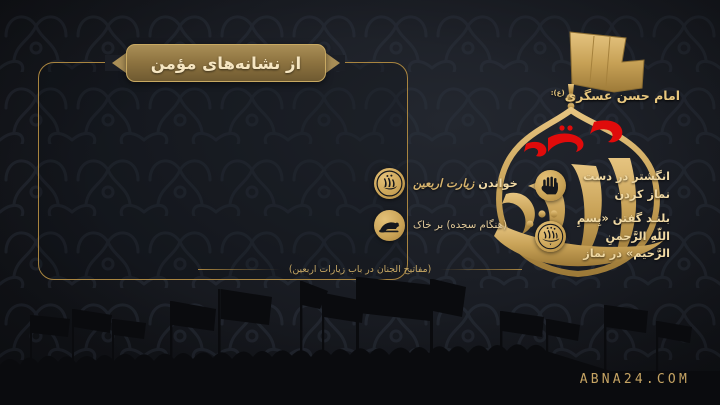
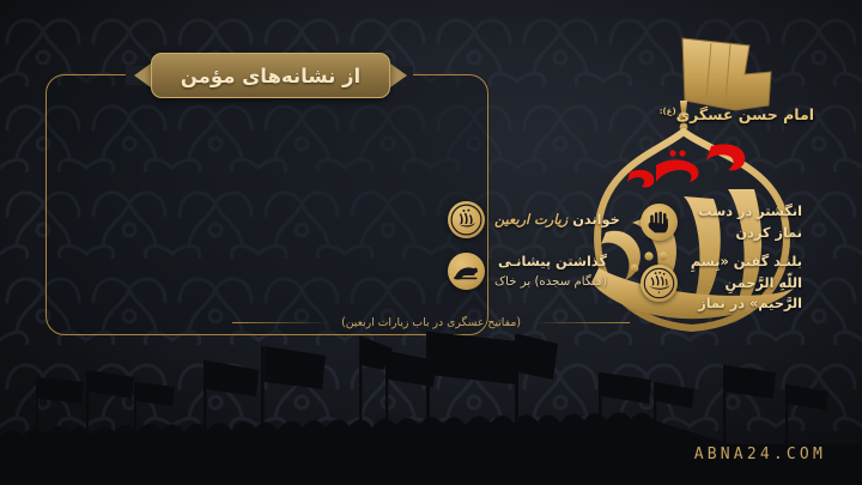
  از نشانه‌های مؤمن
  امام حسن عسگری(ع):
  خواندن زیارت اربعین
  انگشتر در دست نماز کردن
+ گذاشتن پیشانـی
  (هنگام سجده) بر خاک
  بلنـد گفتن «بِسمِ اللّهِ الرَّحمنِ
  الرَّحیم» در نماز
- (مفاتیح الجنان در باب زیارات اربعین)
+ (مفاتیح عسگری در باب زیارات اربعین)
  ABNA24.COM
